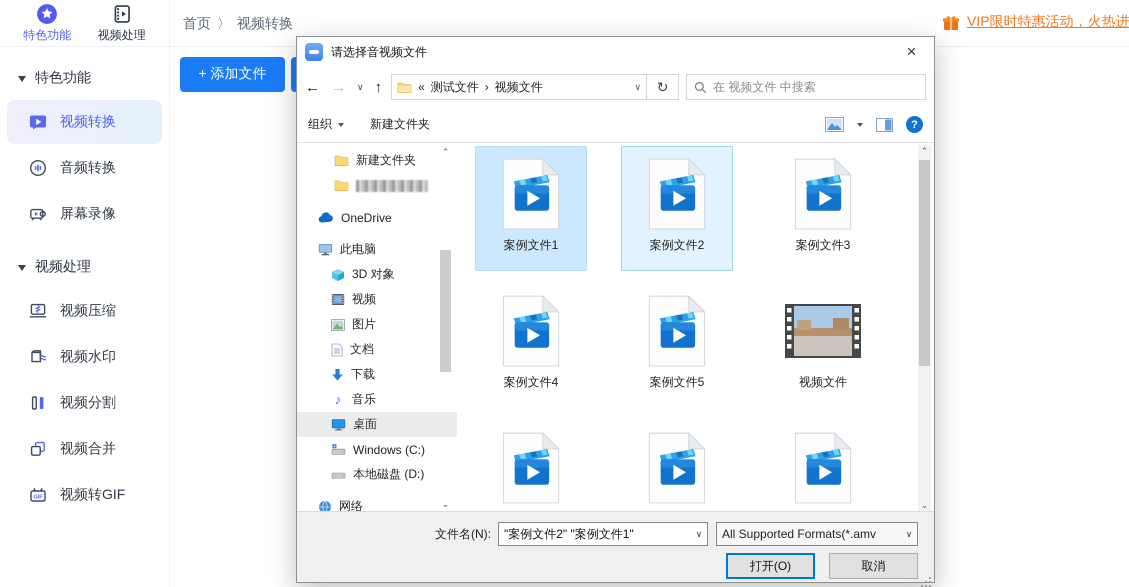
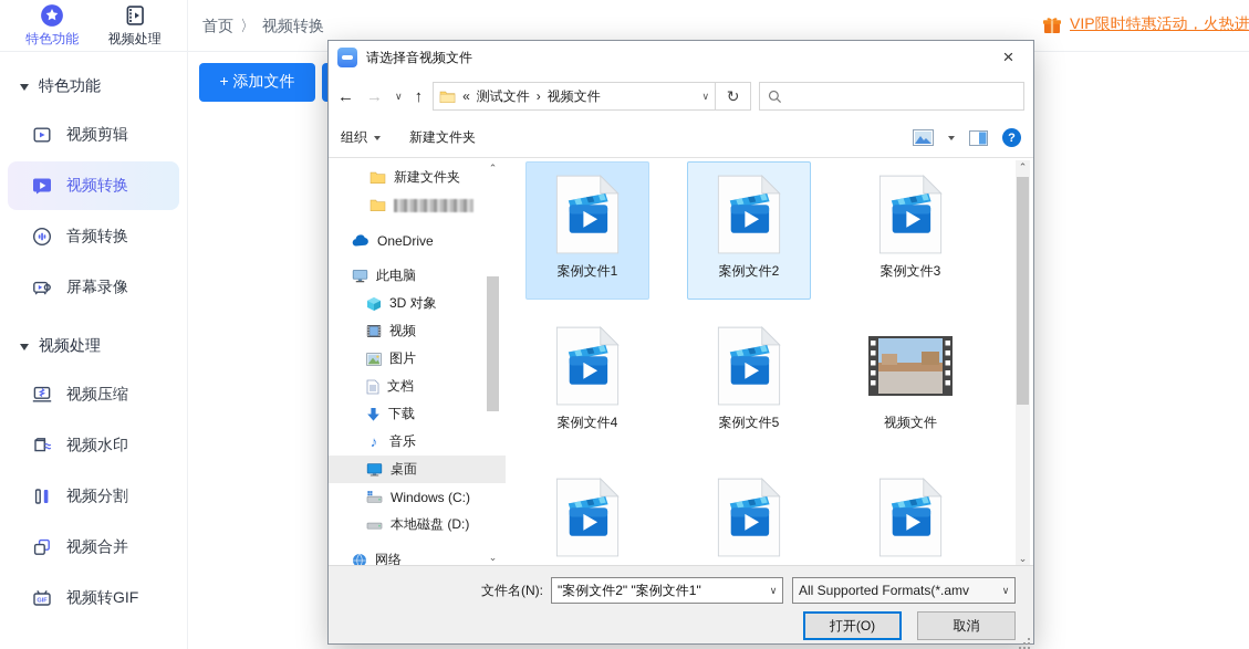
  特色功能
  视频处理
  特色功能
+ 视频剪辑
  视频转换
  音频转换
  屏幕录像
  视频处理
  视频压缩
  视频水印
  视频分割
  视频合并
  视频转GIF
  首页
  〉
  视频转换
  VIP限时特惠活动，火热进
  + 添加文件
  请选择音视频文件
  ×
  ←
  →
  ∨
  ↑
  «
  测试文件
  ›
  视频文件
  ∨
  ↻
- 在 视频文件 中搜索
  组织
  新建文件夹
  ?
  新建文件夹
  OneDrive
  此电脑
  3D 对象
  视频
  图片
  文档
  下载
  ♪
  音乐
  桌面
  Windows (C:)
  本地磁盘 (D:)
  网络
  ⌃
  ⌄
  案例文件1
  案例文件2
  案例文件3
  案例文件4
  案例文件5
  视频文件
  ⌃
  ⌄
  文件名(N):
  "案例文件2" "案例文件1"
  ∨
  All Supported Formats(*.amv
  ∨
  打开(O)
  取消
